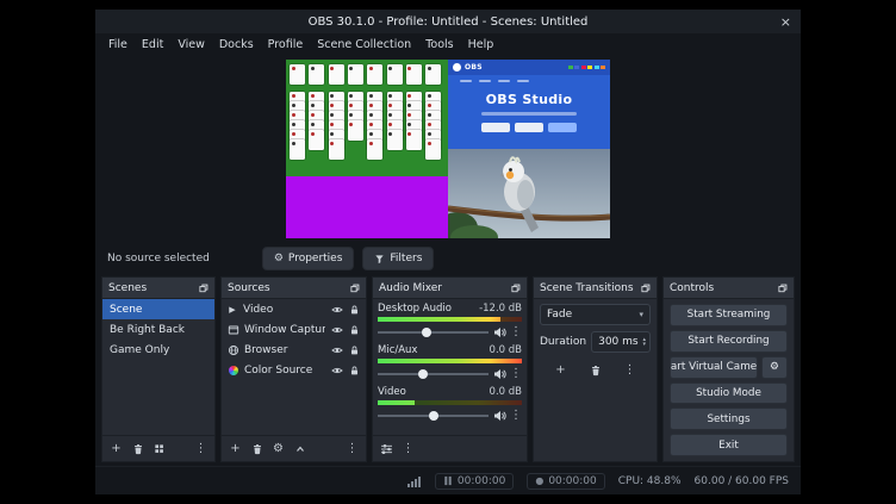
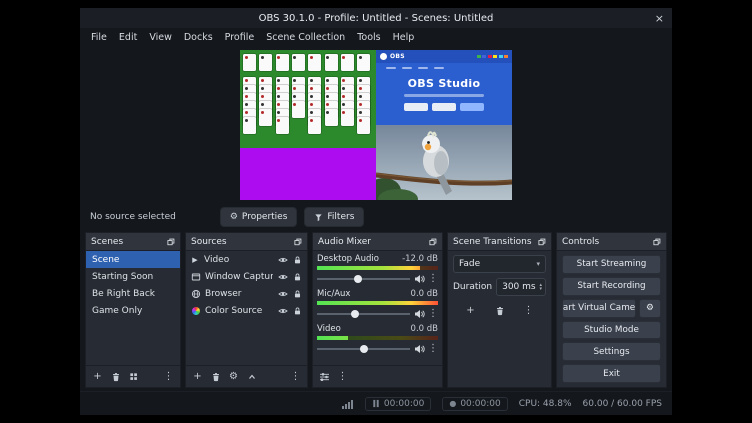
  OBS 30.1.0 - Profile: Untitled - Scenes: Untitled
  ×
  File
  Edit
  View
  Docks
  Profile
  Scene Collection
  Tools
  Help
  OBS Studio
  No source selected
  ⚙
  Properties
  Filters
  Scenes
  Scene
+ Starting Soon
  Be Right Back
  Game Only
  +
  ⋮
  Sources
  ▶
  Video
  Window Captur
  Browser
  Color Source
  +
  ⚙
  ⋮
  Audio Mixer
  Desktop Audio
  -12.0 dB
  ⋮
  Mic/Aux
  0.0 dB
  ⋮
  Video
  0.0 dB
  ⋮
  ⋮
  Scene Transitions
  Fade
  ▾
  Duration
  300 ms
  +
  ⋮
  Controls
  Start Streaming
  Start Recording
  tart Virtual Came
  ⚙
  Studio Mode
  Settings
  Exit
  00:00:00
  ●
  00:00:00
  CPU: 48.8%
  60.00 / 60.00 FPS
